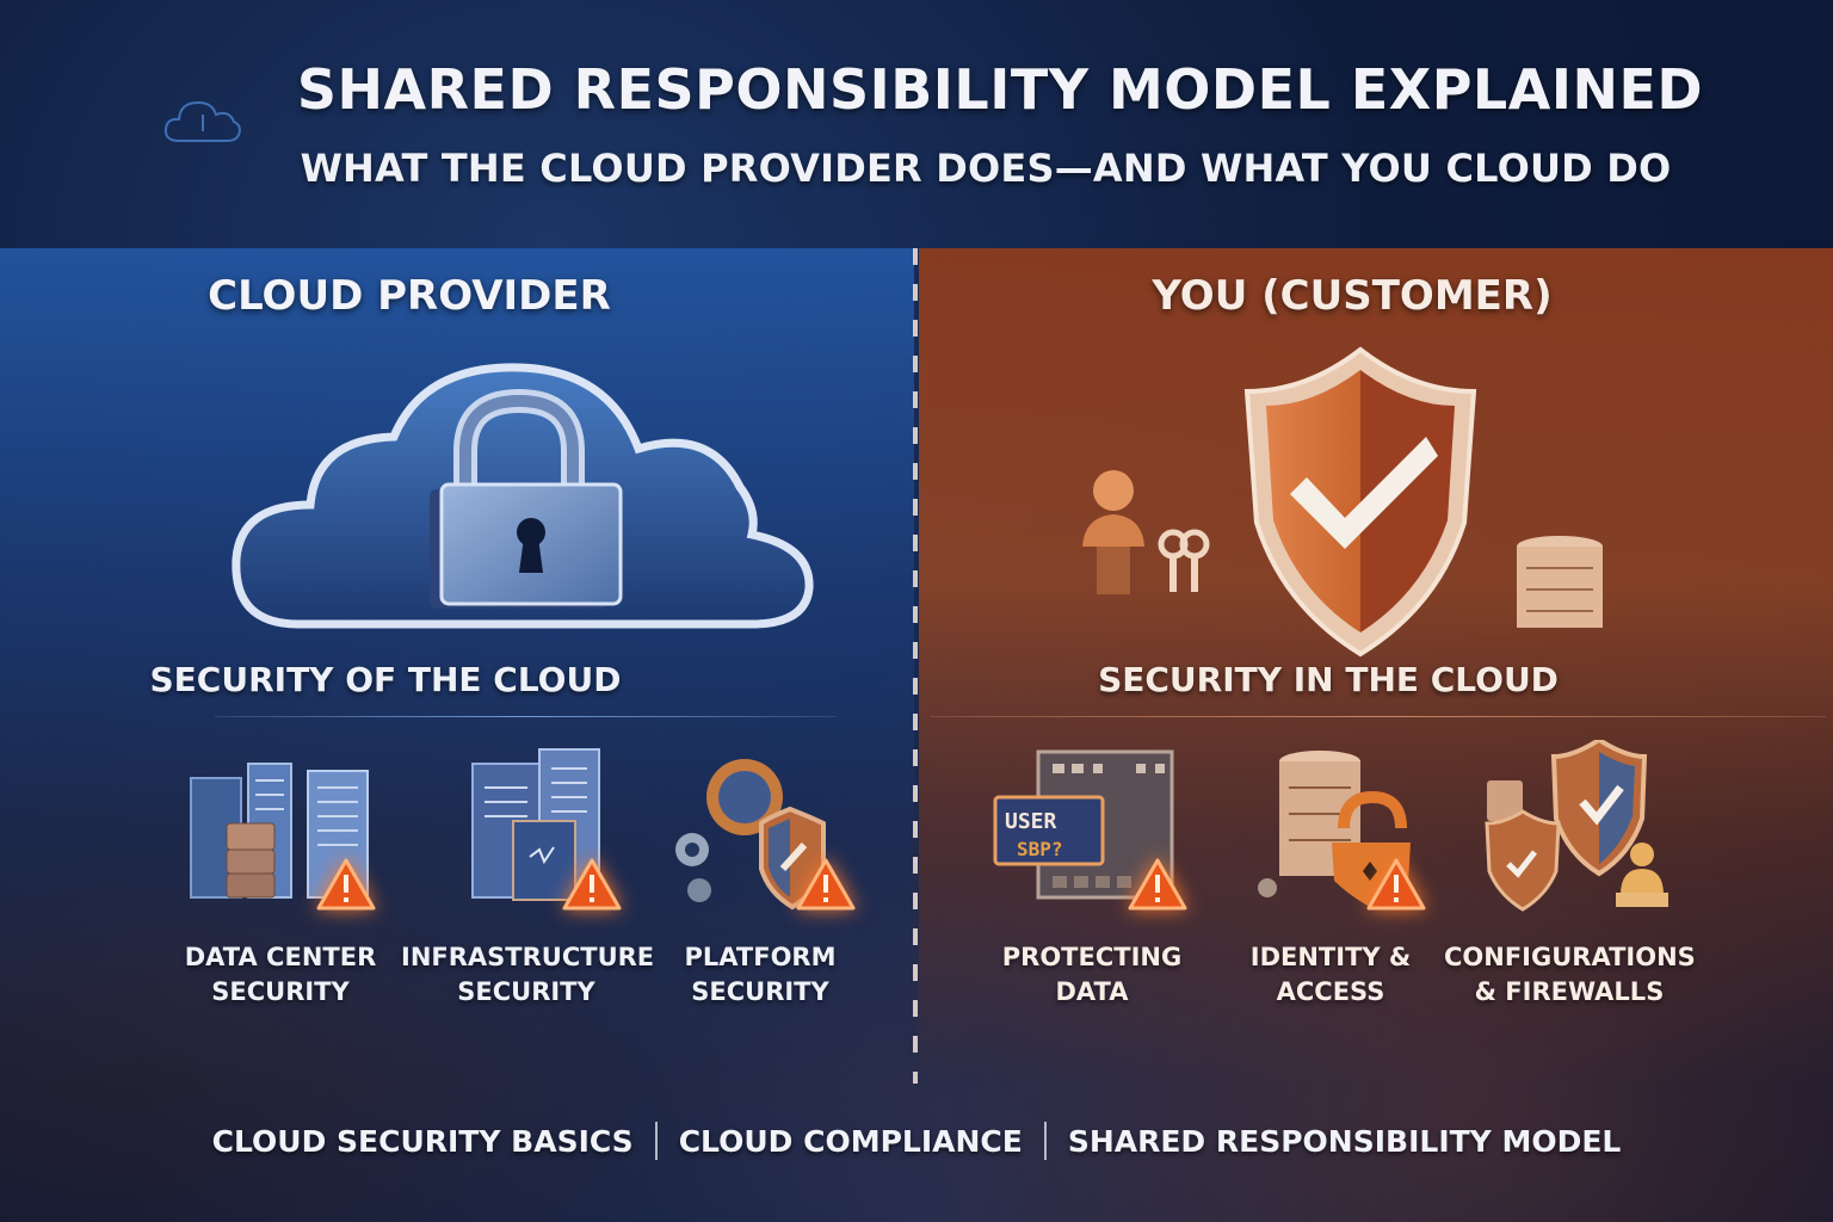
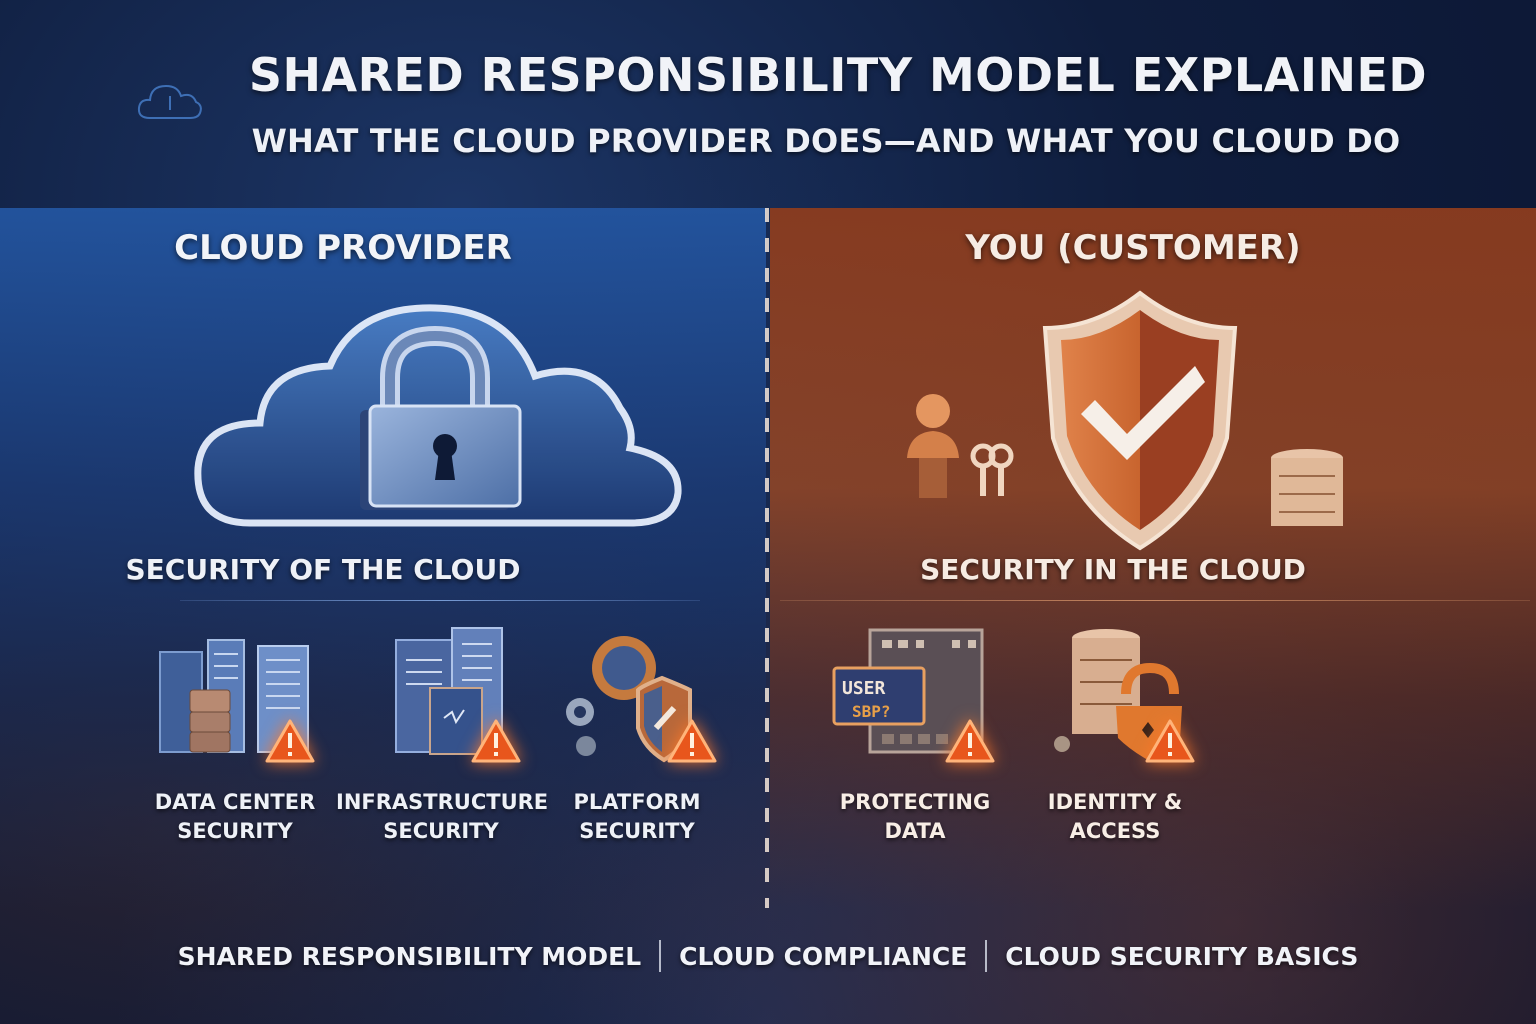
  SHARED RESPONSIBILITY MODEL EXPLAINED
  WHAT THE CLOUD PROVIDER DOES—AND WHAT YOU CLOUD DO
  CLOUD PROVIDER
  SECURITY OF THE CLOUD
  DATA CENTER
  SECURITY
  INFRASTRUCTURE
  SECURITY
  PLATFORM
  SECURITY
  YOU (CUSTOMER)
  SECURITY IN THE CLOUD
  USER
  SBP?
  PROTECTING
  DATA
  IDENTITY &
  ACCESS
- CONFIGURATIONS
- & FIREWALLS
- CLOUD SECURITY BASICS
+ SHARED RESPONSIBILITY MODEL
  CLOUD COMPLIANCE
- SHARED RESPONSIBILITY MODEL
+ CLOUD SECURITY BASICS
